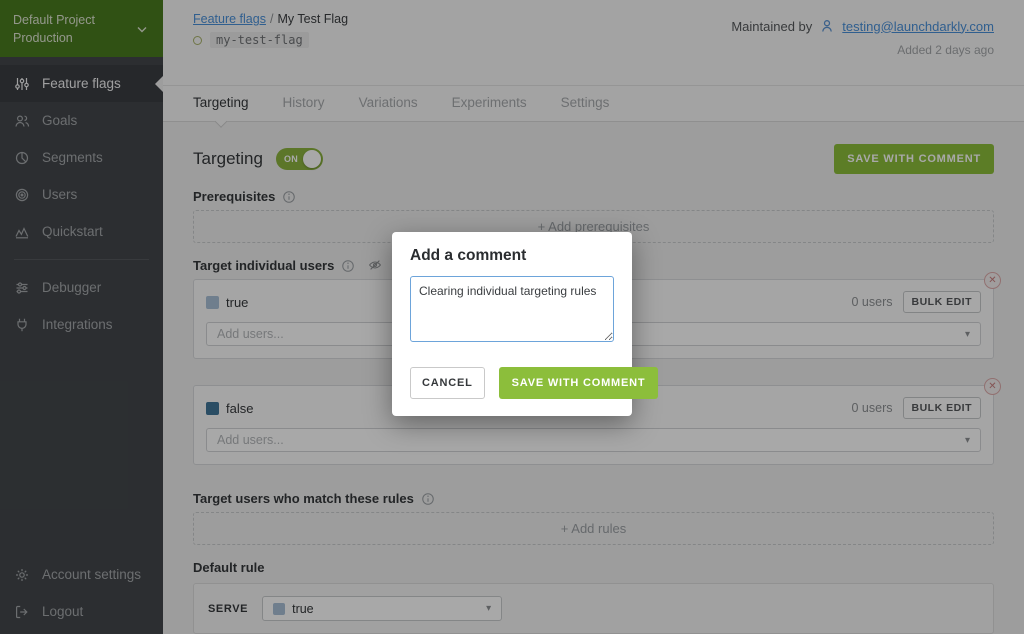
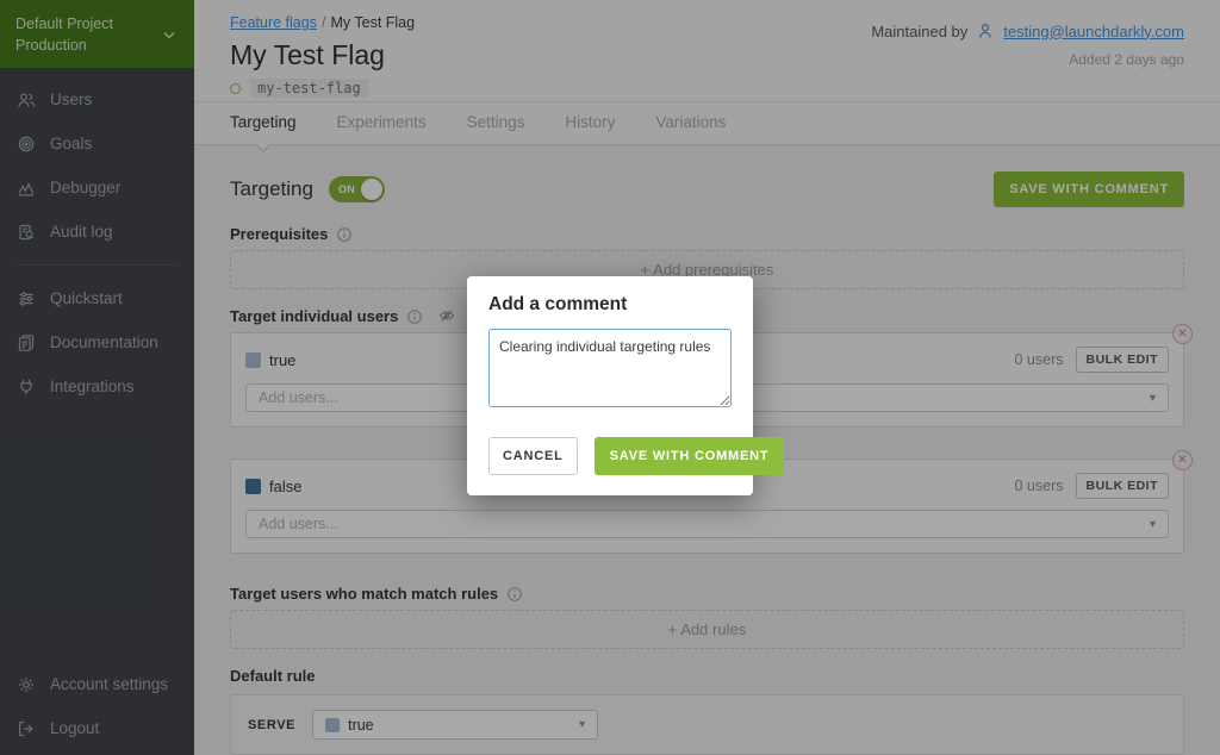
  Default Project
  Production
- Feature flags
- Goals
+ Users
- Segments
- Users
+ Goals
- Quickstart
+ Debugger
+ Audit log
- Debugger
+ Quickstart
+ Documentation
  Integrations
  Account settings
  Logout
  Feature flags / My Test Flag
+ My Test Flag
  my-test-flag
  Maintained by
  testing@launchdarkly.com
  Added 2 days ago
  Targeting
- History
+ Experiments
- Variations
+ Settings
- Experiments
+ History
- Settings
+ Variations
  Targeting
  ON
  SAVE WITH COMMENT
  Prerequisites
  + Add prerequisites
  Target individual users
  true
  0 users
  BULK EDIT
  Add users...
  false
  0 users
  BULK EDIT
  Add users...
- Target users who match these rules
+ Target users who match match rules
  + Add rules
  Default rule
  SERVE
  true
  Add a comment
  Clearing individual targeting rules
  CANCEL
  SAVE WITH COMMENT
